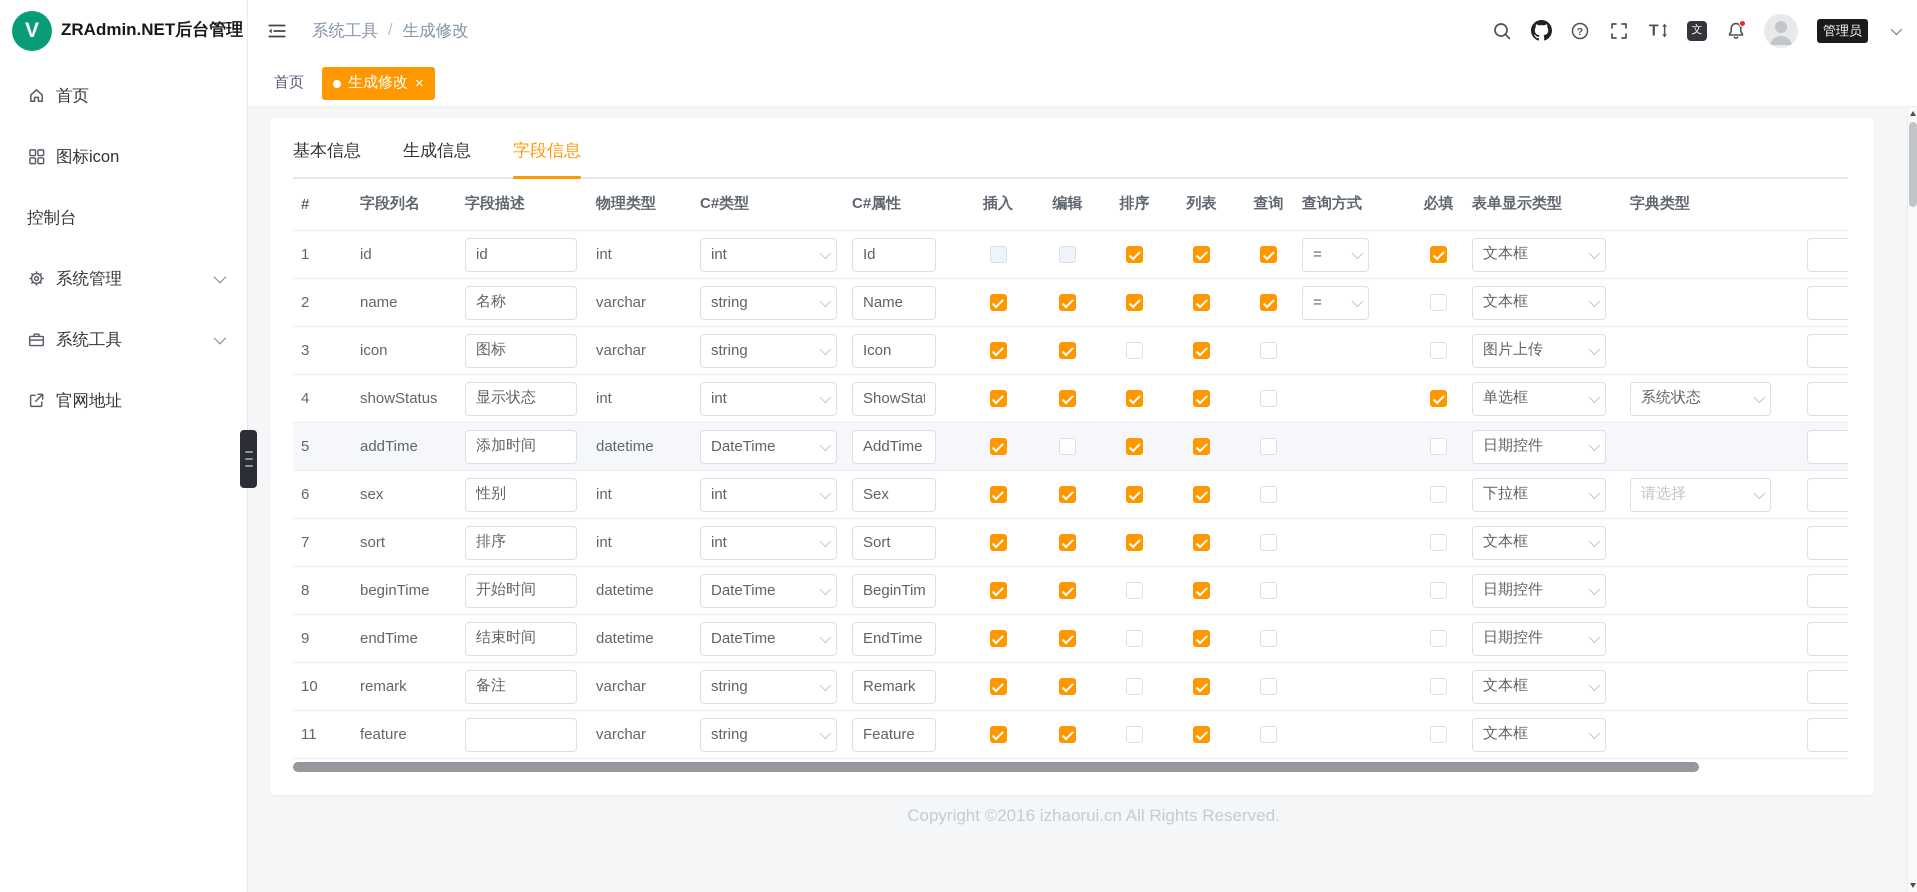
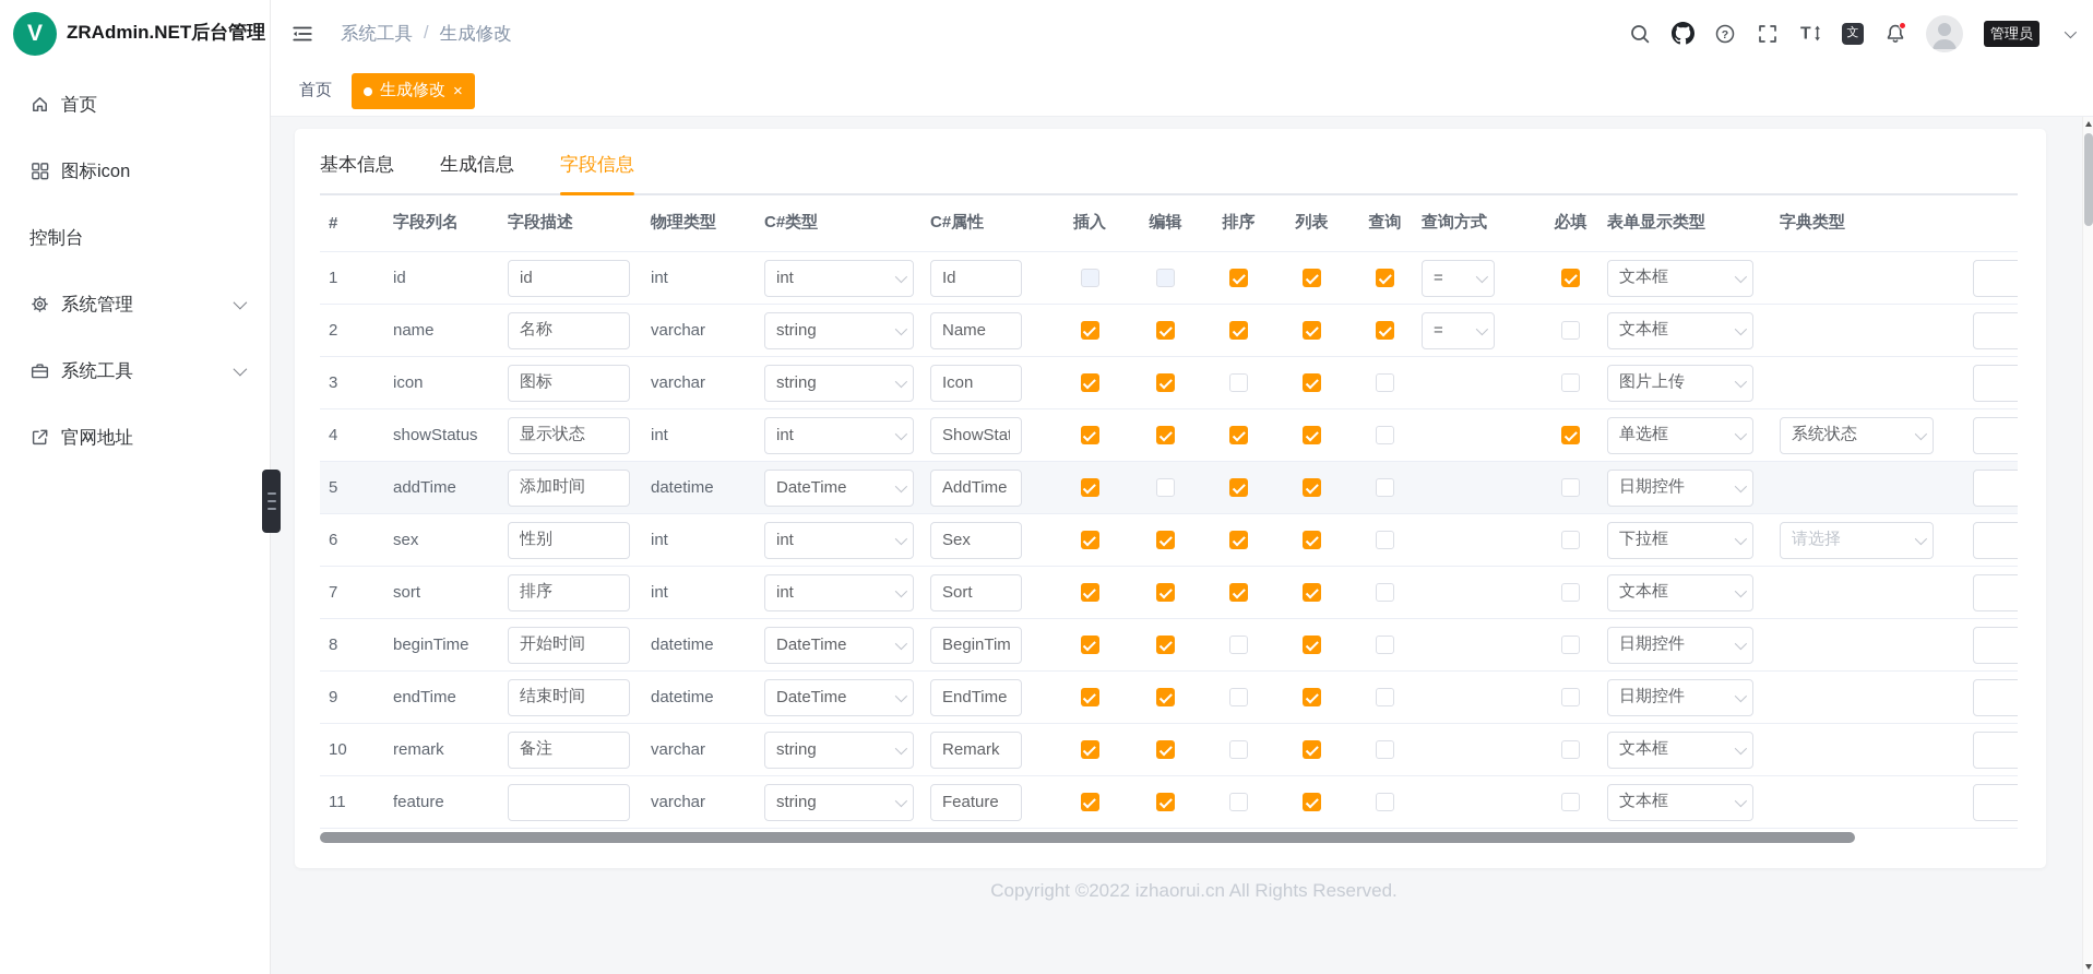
  V
  ZRAdmin.NET后台管理
  首页
  图标icon
  控制台
  系统管理
  系统工具
  官网地址
  系统工具
  /
  生成修改
  ?
  T
  文
  管理员
  首页
  生成修改
  ×
  基本信息
  生成信息
  字段信息
  #
  字段列名
  字段描述
  物理类型
  C#类型
  C#属性
  插入
  编辑
  排序
  列表
  查询
  查询方式
  必填
  表单显示类型
  字典类型
  1
  id
  id
  int
  int
  Id
  =
  文本框
  2
  name
  名称
  varchar
  string
  Name
  =
  文本框
  3
  icon
  图标
  varchar
  string
  Icon
  图片上传
  4
  showStatus
  显示状态
  int
  int
  ShowSta
  单选框
  系统状态
  5
  addTime
  添加时间
  datetime
  DateTime
  AddTime
  日期控件
  6
  sex
  性别
  int
  int
  Sex
  下拉框
  请选择
  7
  sort
  排序
  int
  int
  Sort
  文本框
  8
  beginTime
  开始时间
  datetime
  DateTime
  BeginTim
  日期控件
  9
  endTime
  结束时间
  datetime
  DateTime
  EndTime
  日期控件
  10
  remark
  备注
  varchar
  string
  Remark
  文本框
  11
  feature
  varchar
  string
  Feature
  文本框
- Copyright ©2016 izhaorui.cn All Rights Reserved.
+ Copyright ©2022 izhaorui.cn All Rights Reserved.
